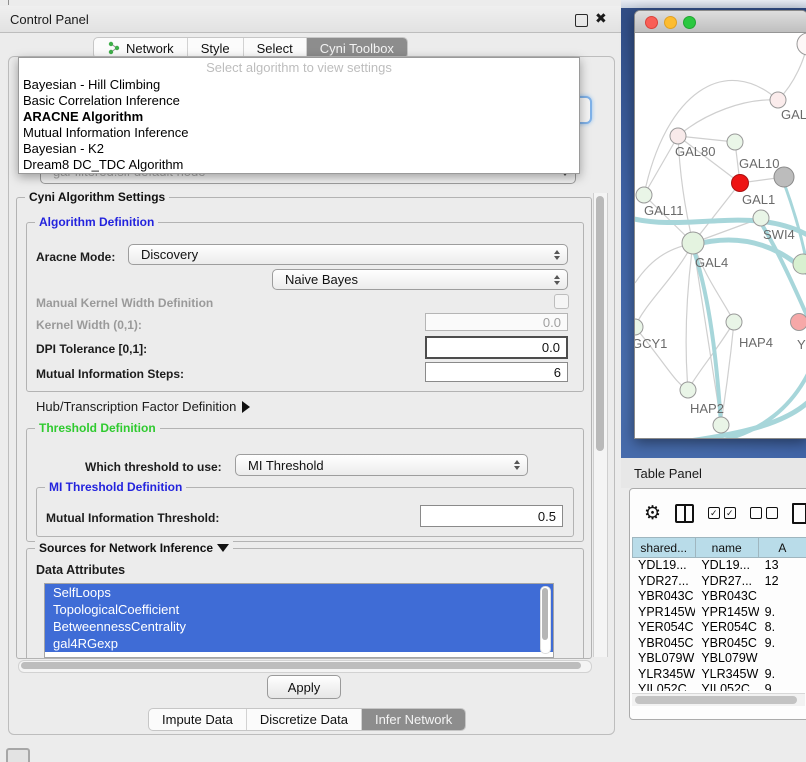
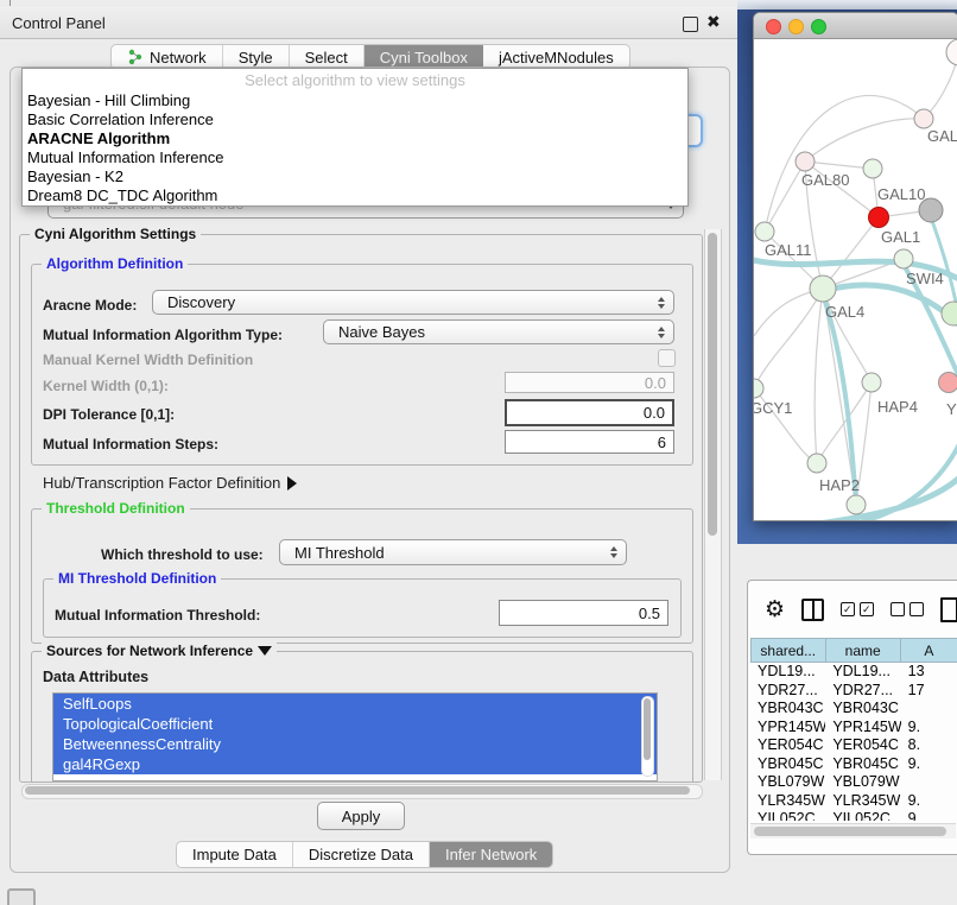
  Control Panel
  ✖
  Network
  Style
  Select
  Cyni Toolbox
+ jActiveMNodules
  Select algorithm to view settings
  Bayesian - Hill Climbing
  Basic Correlation Inference
  ARACNE Algorithm
  Mutual Information Inference
  Bayesian - K2
  Dream8 DC_TDC Algorithm
  Cyni Algorithm Settings
  Algorithm Definition
  Aracne Mode:
  Discovery
+ Mutual Information Algorithm Type:
  Naive Bayes
  Manual Kernel Width Definition
  Kernel Width (0,1):
  0.0
  DPI Tolerance [0,1]:
  0.0
  Mutual Information Steps:
  6
  Hub/Transcription Factor Definition
  Threshold Definition
  Which threshold to use:
  MI Threshold
  MI Threshold Definition
  Mutual Information Threshold:
  0.5
  Sources for Network Inference
  Data Attributes
  SelfLoops
  TopologicalCoefficient
  BetweennessCentrality
  gal4RGexp
  Apply
  Impute Data
  Discretize Data
  Infer Network
  GAL
  GAL80
  GAL10
  GAL1
  GAL11
  SWI4
  GAL4
  GCY1
  HAP4
  Y
  HAP2
- Table Panel
  ⚙
  ✓
  ✓
  shared...
  name
  A
  YDL19...
  YDL19...
  13
  YDR27...
  YDR27...
- 12
+ 17
  YBR043C
  YBR043C
  YPR145W
  YPR145W
  9.
  YER054C
  YER054C
  8.
  YBR045C
  YBR045C
  9.
  YBL079W
  YBL079W
  YLR345W
  YLR345W
  9.
  YIL052C
  YIL052C
  9
